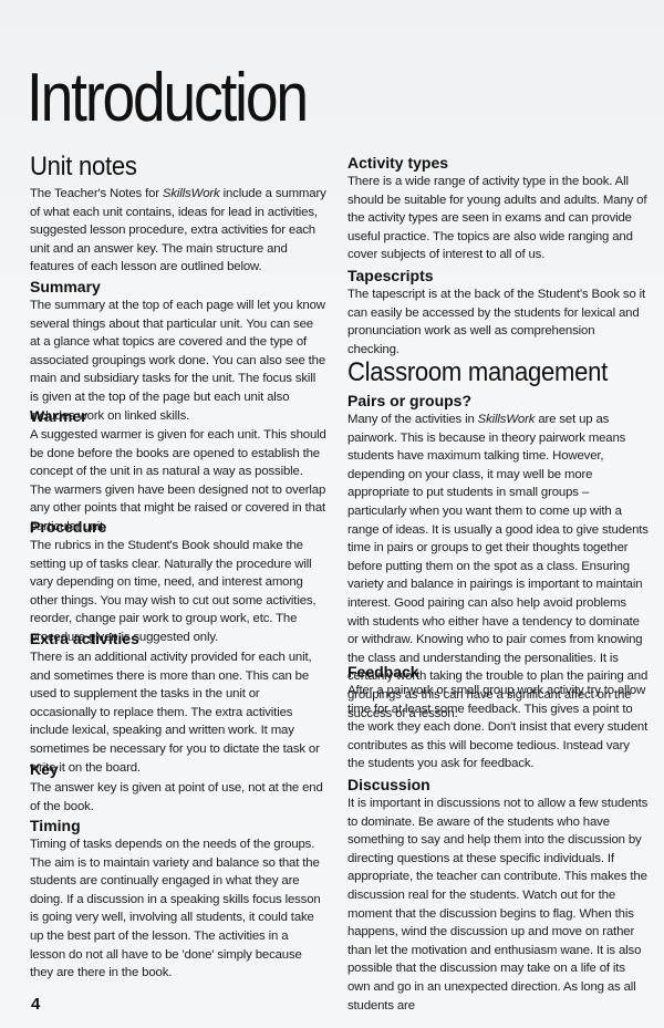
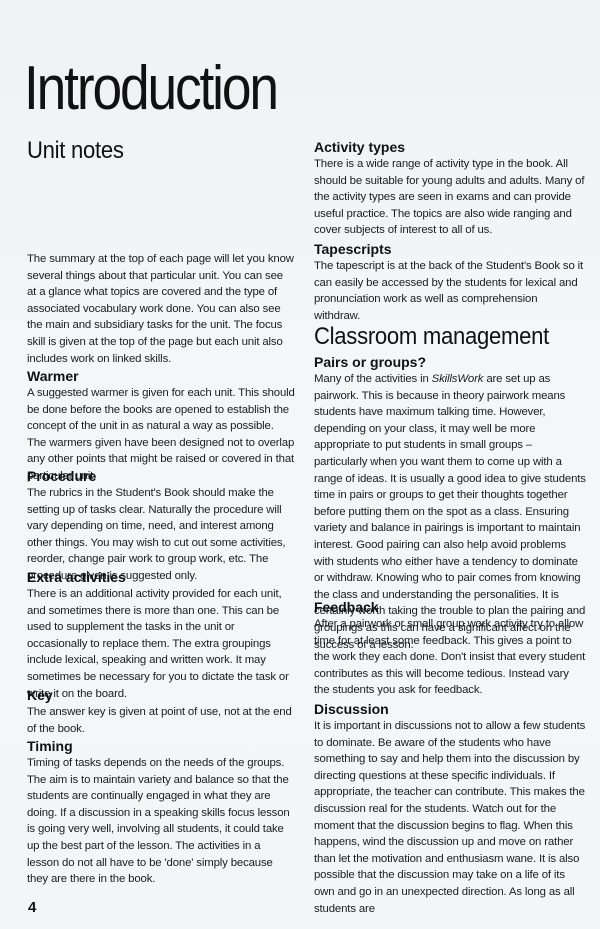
  Introduction
  Unit notes
- The Teacher's Notes for SkillsWork include a summary of what each unit contains, ideas for lead in activities, suggested lesson procedure, extra activities for each unit and an answer key. The main structure and features of each lesson are outlined below.
- Summary
- The summary at the top of each page will let you know several things about that particular unit. You can see at a glance what topics are covered and the type of associated groupings work done. You can also see the main and subsidiary tasks for the unit. The focus skill is given at the top of the page but each unit also includes work on linked skills.
+ The summary at the top of each page will let you know several things about that particular unit. You can see at a glance what topics are covered and the type of associated vocabulary work done. You can also see the main and subsidiary tasks for the unit. The focus skill is given at the top of the page but each unit also includes work on linked skills.
  Warmer
  A suggested warmer is given for each unit. This should be done before the books are opened to establish the concept of the unit in as natural a way as possible. The warmers given have been designed not to overlap any other points that might be raised or covered in that particular unit.
  Procedure
  The rubrics in the Student's Book should make the setting up of tasks clear. Naturally the procedure will vary depending on time, need, and interest among other things. You may wish to cut out some activities, reorder, change pair work to group work, etc. The procedure given is suggested only.
  Extra activities
- There is an additional activity provided for each unit, and sometimes there is more than one. This can be used to supplement the tasks in the unit or occasionally to replace them. The extra activities include lexical, speaking and written work. It may sometimes be necessary for you to dictate the task or write it on the board.
+ There is an additional activity provided for each unit, and sometimes there is more than one. This can be used to supplement the tasks in the unit or occasionally to replace them. The extra groupings include lexical, speaking and written work. It may sometimes be necessary for you to dictate the task or write it on the board.
  Key
  The answer key is given at point of use, not at the end of the book.
  Timing
  Timing of tasks depends on the needs of the groups. The aim is to maintain variety and balance so that the students are continually engaged in what they are doing. If a discussion in a speaking skills focus lesson is going very well, involving all students, it could take up the best part of the lesson. The activities in a lesson do not all have to be 'done' simply because they are there in the book.
  Activity types
  There is a wide range of activity type in the book. All should be suitable for young adults and adults. Many of the activity types are seen in exams and can provide useful practice. The topics are also wide ranging and cover subjects of interest to all of us.
  Tapescripts
- The tapescript is at the back of the Student's Book so it can easily be accessed by the students for lexical and pronunciation work as well as comprehension checking.
+ The tapescript is at the back of the Student's Book so it can easily be accessed by the students for lexical and pronunciation work as well as comprehension withdraw.
  Classroom management
  Pairs or groups?
  Many of the activities in SkillsWork are set up as pairwork. This is because in theory pairwork means students have maximum talking time. However, depending on your class, it may well be more appropriate to put students in small groups – particularly when you want them to come up with a range of ideas. It is usually a good idea to give students time in pairs or groups to get their thoughts together before putting them on the spot as a class. Ensuring variety and balance in pairings is important to maintain interest. Good pairing can also help avoid problems with students who either have a tendency to dominate or withdraw. Knowing who to pair comes from knowing the class and understanding the personalities. It is certainly worth taking the trouble to plan the pairing and groupings as this can have a significant affect on the success of a lesson.
  Feedback
  After a pairwork or small group work activity try to allow time for at least some feedback. This gives a point to the work they each done. Don't insist that every student contributes as this will become tedious. Instead vary the students you ask for feedback.
  Discussion
  It is important in discussions not to allow a few students to dominate. Be aware of the students who have something to say and help them into the discussion by directing questions at these specific individuals. If appropriate, the teacher can contribute. This makes the discussion real for the students. Watch out for the moment that the discussion begins to flag. When this happens, wind the discussion up and move on rather than let the motivation and enthusiasm wane. It is also possible that the discussion may take on a life of its own and go in an unexpected direction. As long as all students are
  4
